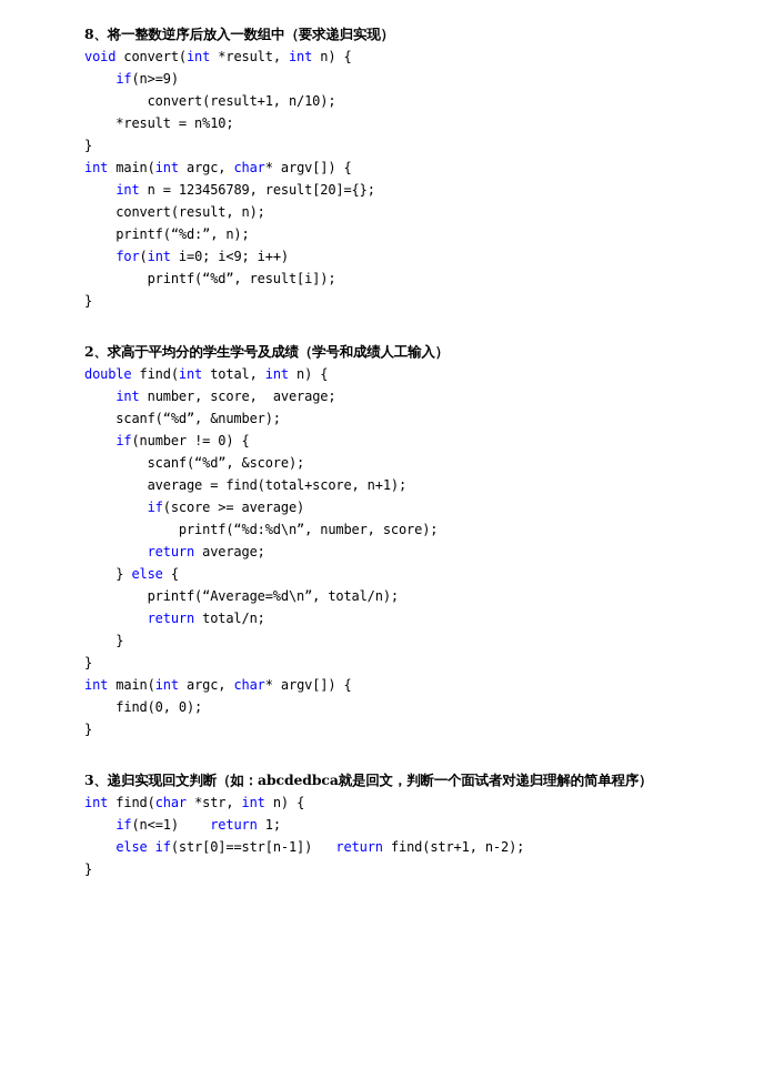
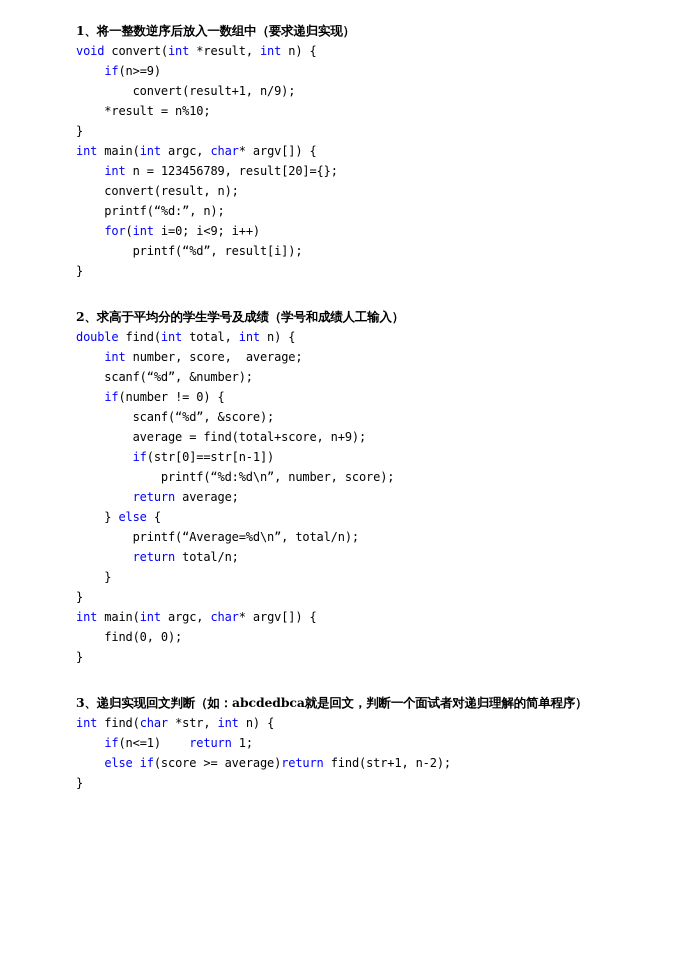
- 8、将一整数逆序后放入一数组中（要求递归实现）
+ 1、将一整数逆序后放入一数组中（要求递归实现）
  void convert(int *result, int n) {
  if(n>=9)
- convert(result+1, n/10);
+ convert(result+1, n/9);
  *result = n%10;
  }
  int main(int argc, char* argv[]) {
  int n = 123456789, result[20]={};
  convert(result, n);
  printf(“%d:”, n);
  for(int i=0; i<9; i++)
  printf(“%d”, result[i]);
  }
  2、求高于平均分的学生学号及成绩（学号和成绩人工输入）
  double find(int total, int n) {
  int number, score, average;
  scanf(“%d”, &number);
  if(number != 0) {
  scanf(“%d”, &score);
- average = find(total+score, n+1);
+ average = find(total+score, n+9);
- if(score >= average)
+ if(str[0]==str[n-1])
  printf(“%d:%d\n”, number, score);
  return average;
  } else {
  printf(“Average=%d\n”, total/n);
  return total/n;
  }
  }
  int main(int argc, char* argv[]) {
  find(0, 0);
  }
  3、递归实现回文判断（如：abcdedbca就是回文，判断一个面试者对递归理解的简单程序）
  int find(char *str, int n) {
  if(n<=1) return 1;
- else if(str[0]==str[n-1]) return find(str+1, n-2);
+ else if(score >= average)return find(str+1, n-2);
  }
